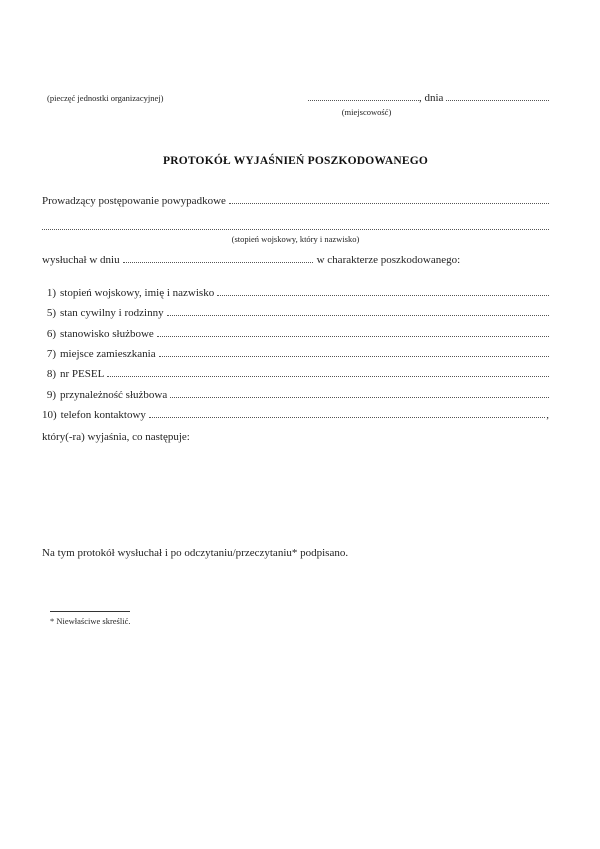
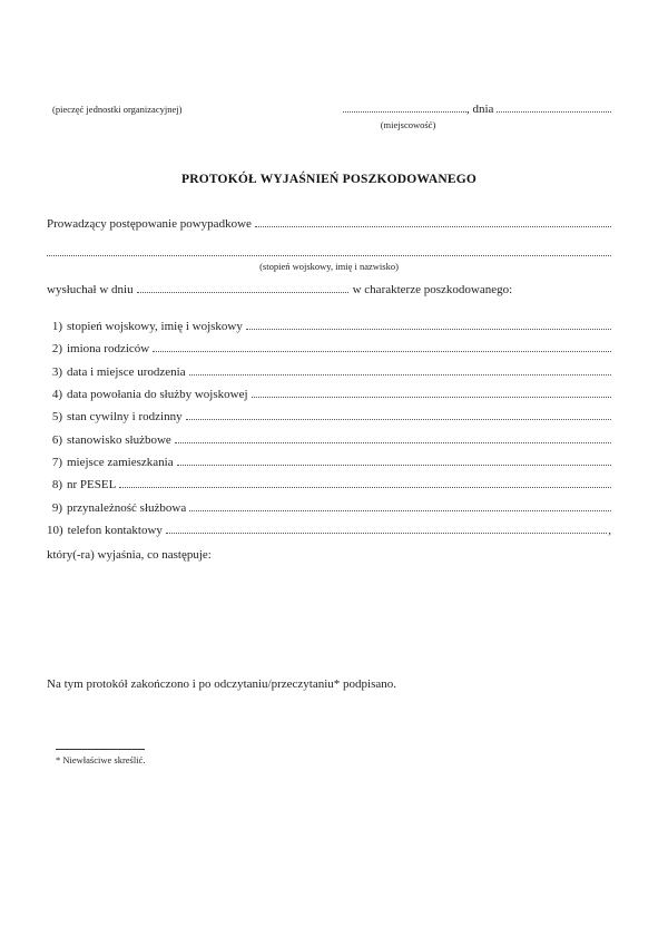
  (pieczęć jednostki organizacyjnej)
  , dnia
  (miejscowość)
  PROTOKÓŁ WYJAŚNIEŃ POSZKODOWANEGO
  Prowadzący postępowanie powypadkowe
- (stopień wojskowy, który i nazwisko)
+ (stopień wojskowy, imię i nazwisko)
  wysłuchał w dniu
  w charakterze poszkodowanego:
  1)
- stopień wojskowy, imię i nazwisko
+ stopień wojskowy, imię i wojskowy
+ 2)
+ imiona rodziców
+ 3)
+ data i miejsce urodzenia
+ 4)
+ data powołania do służby wojskowej
  5)
  stan cywilny i rodzinny
  6)
  stanowisko służbowe
  7)
  miejsce zamieszkania
  8)
  nr PESEL
  9)
  przynależność służbowa
  10)
  telefon kontaktowy
  ,
  który(-ra) wyjaśnia, co następuje:
- Na tym protokół wysłuchał i po odczytaniu/przeczytaniu* podpisano.
+ Na tym protokół zakończono i po odczytaniu/przeczytaniu* podpisano.
  * Niewłaściwe skreślić.
